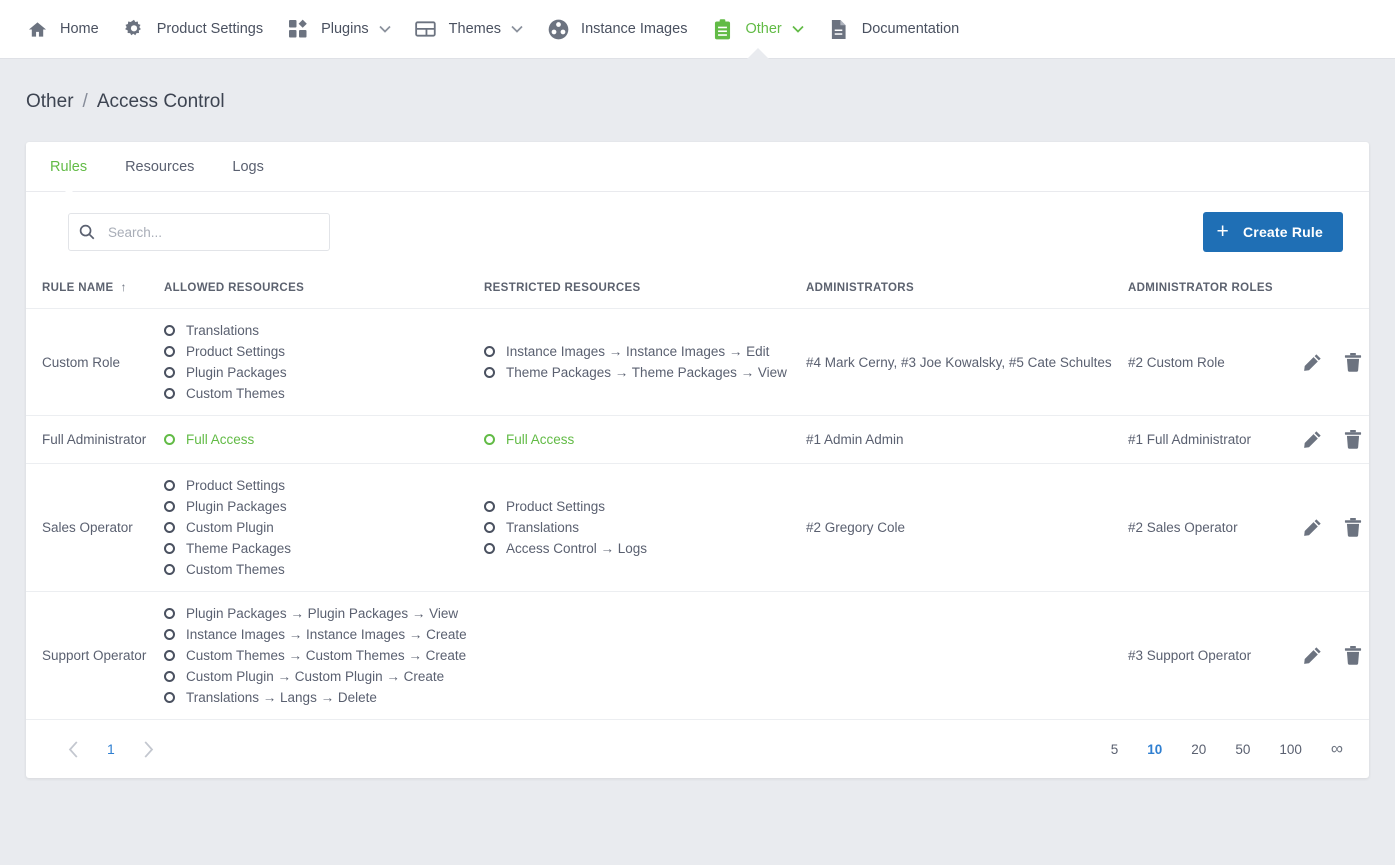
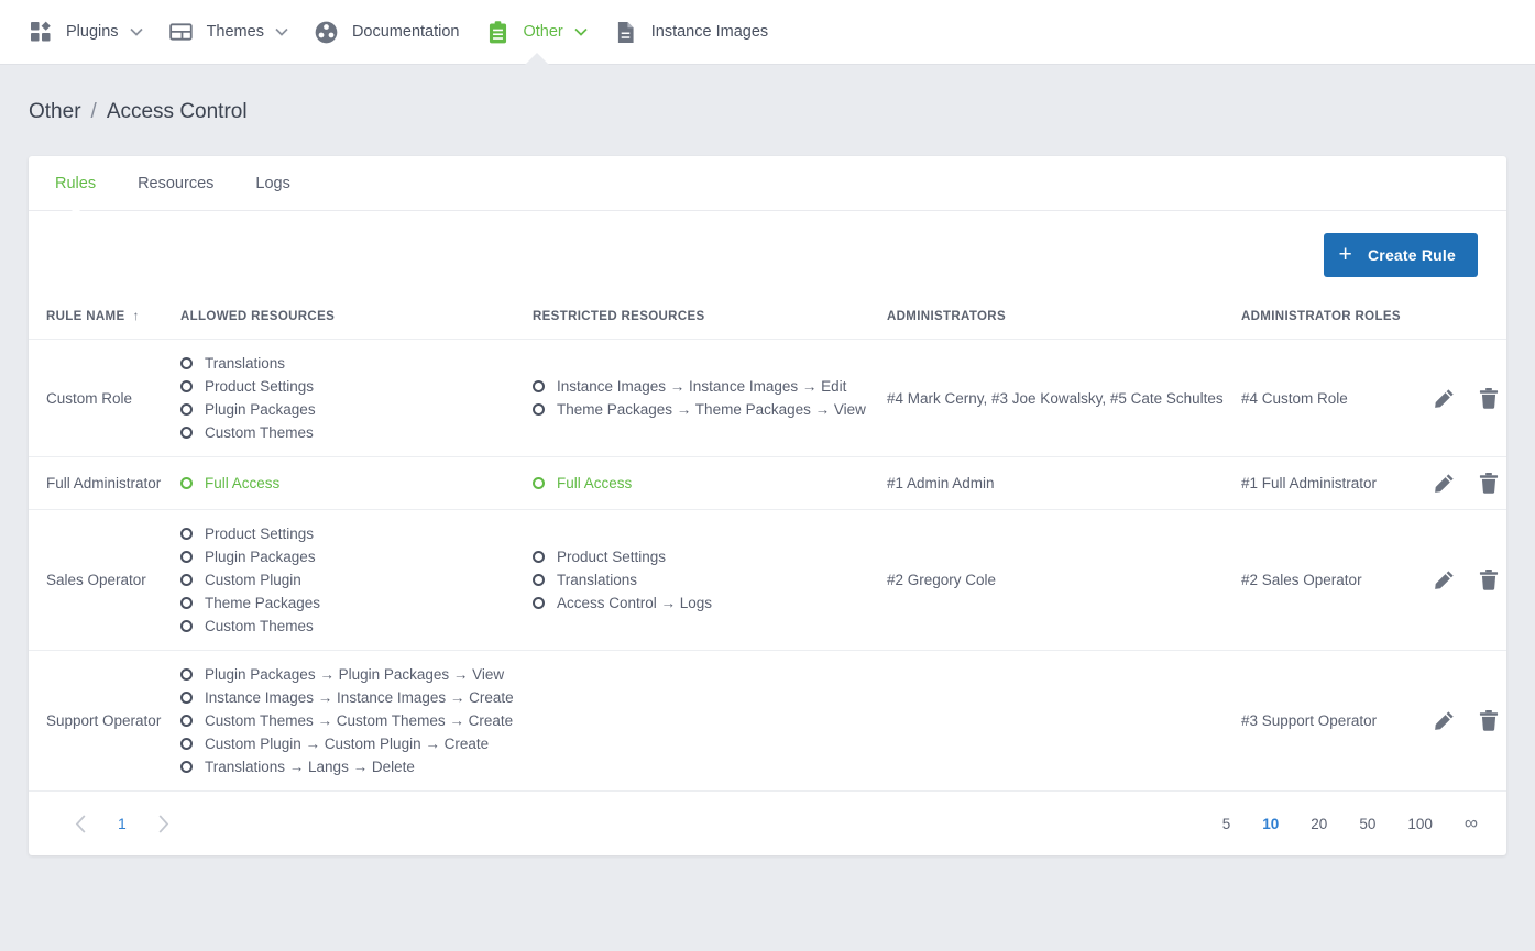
- Home
- Product Settings
  Plugins
  Themes
- Instance Images
+ Documentation
  Other
- Documentation
+ Instance Images
  Other
  /
  Access Control
  Rules
  Resources
  Logs
- Search...
  +
  Create Rule
  RULE NAME ↑	ALLOWED RESOURCES	RESTRICTED RESOURCES	ADMINISTRATORS	ADMINISTRATOR ROLES
- Custom Role	Translations Product Settings Plugin Packages Custom Themes	Instance Images → Instance Images → Edit Theme Packages → Theme Packages → View	#4 Mark Cerny, #3 Joe Kowalsky, #5 Cate Schultes	#2 Custom Role
+ Custom Role	Translations Product Settings Plugin Packages Custom Themes	Instance Images → Instance Images → Edit Theme Packages → Theme Packages → View	#4 Mark Cerny, #3 Joe Kowalsky, #5 Cate Schultes	#4 Custom Role
  Full Administrator	Full Access	Full Access	#1 Admin Admin	#1 Full Administrator
  Sales Operator	Product Settings Plugin Packages Custom Plugin Theme Packages Custom Themes	Product Settings Translations Access Control → Logs	#2 Gregory Cole	#2 Sales Operator
  Support Operator	Plugin Packages → Plugin Packages → View Instance Images → Instance Images → Create Custom Themes → Custom Themes → Create Custom Plugin → Custom Plugin → Create Translations → Langs → Delete			#3 Support Operator
  1
  5
  10
  20
  50
  100
  ∞
